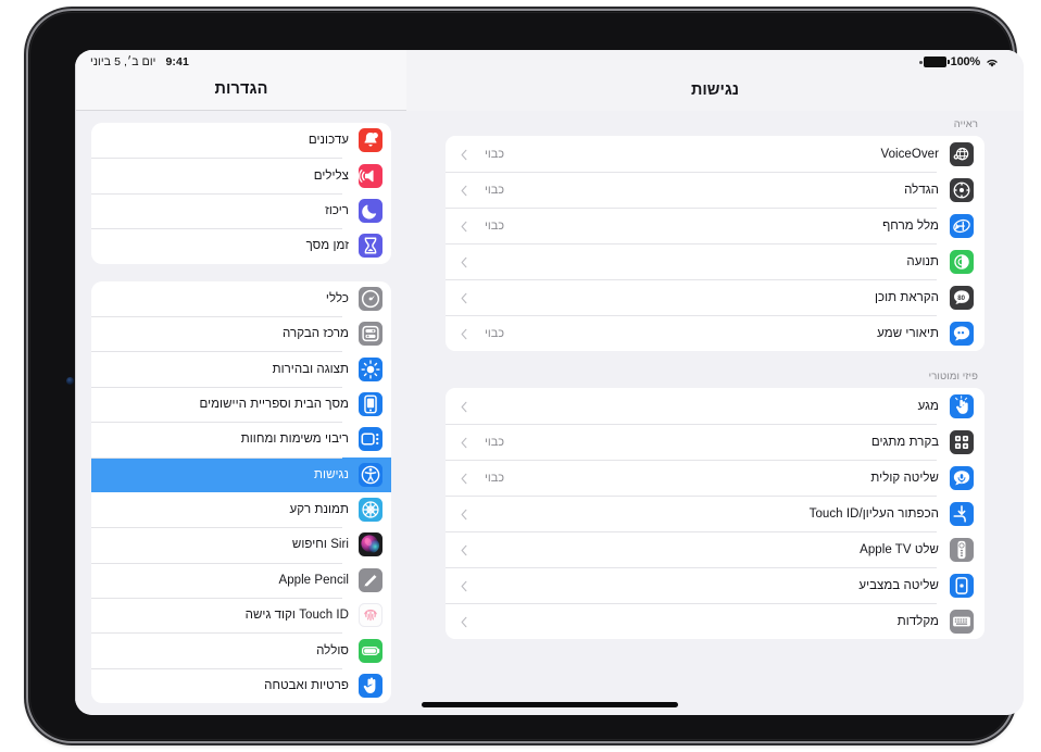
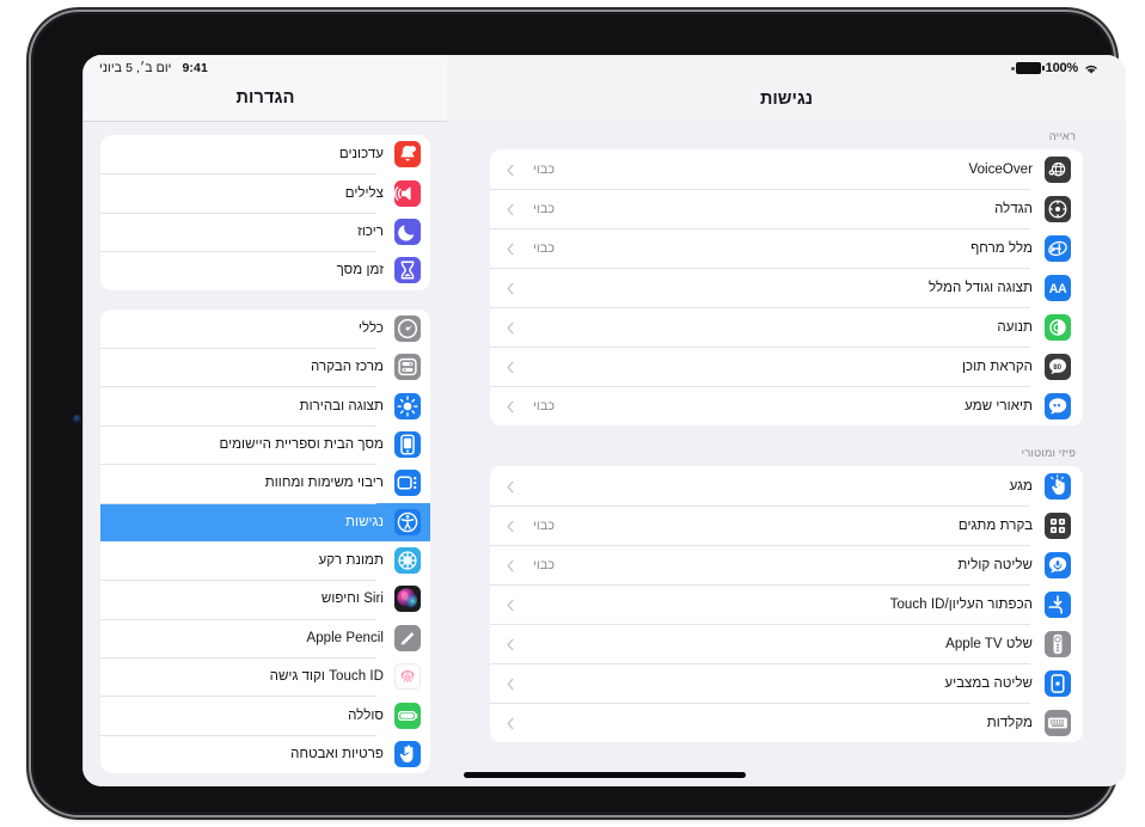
  100%
  9:41
  יום ב׳, 5 ביוני
  הגדרות
  עדכונים
  צלילים
  ריכוז
  זמן מסך
  כללי
  מרכז הבקרה
  תצוגה ובהירות
  מסך הבית וספריית היישומים
  ריבוי משימות ומחוות
  נגישות
  תמונת רקע
  Siri וחיפוש
  Apple Pencil
  Touch ID וקוד גישה
  סוללה
  פרטיות ואבטחה
  נגישות
  ראייה
  VoiceOver
  כבוי
  הגדלה
  כבוי
  מלל מרחף
  כבוי
+ AA
+ תצוגה וגודל המלל
  תנועה
  הקראת תוכן
  תיאורי שמע
  כבוי
  פיזי ומוטורי
  מגע
  בקרת מתגים
  כבוי
  שליטה קולית
  כבוי
  הכפתור העליון/Touch ID
  שלט Apple TV
  שליטה במצביע
  מקלדות
